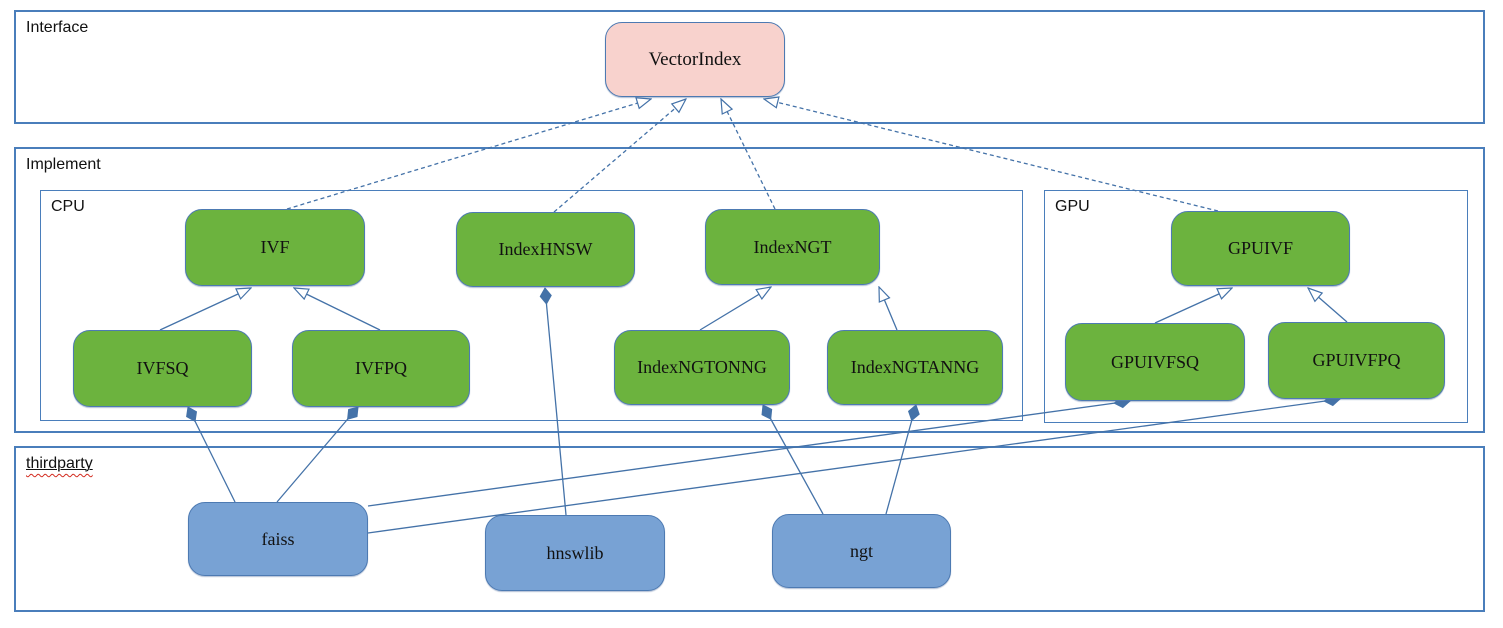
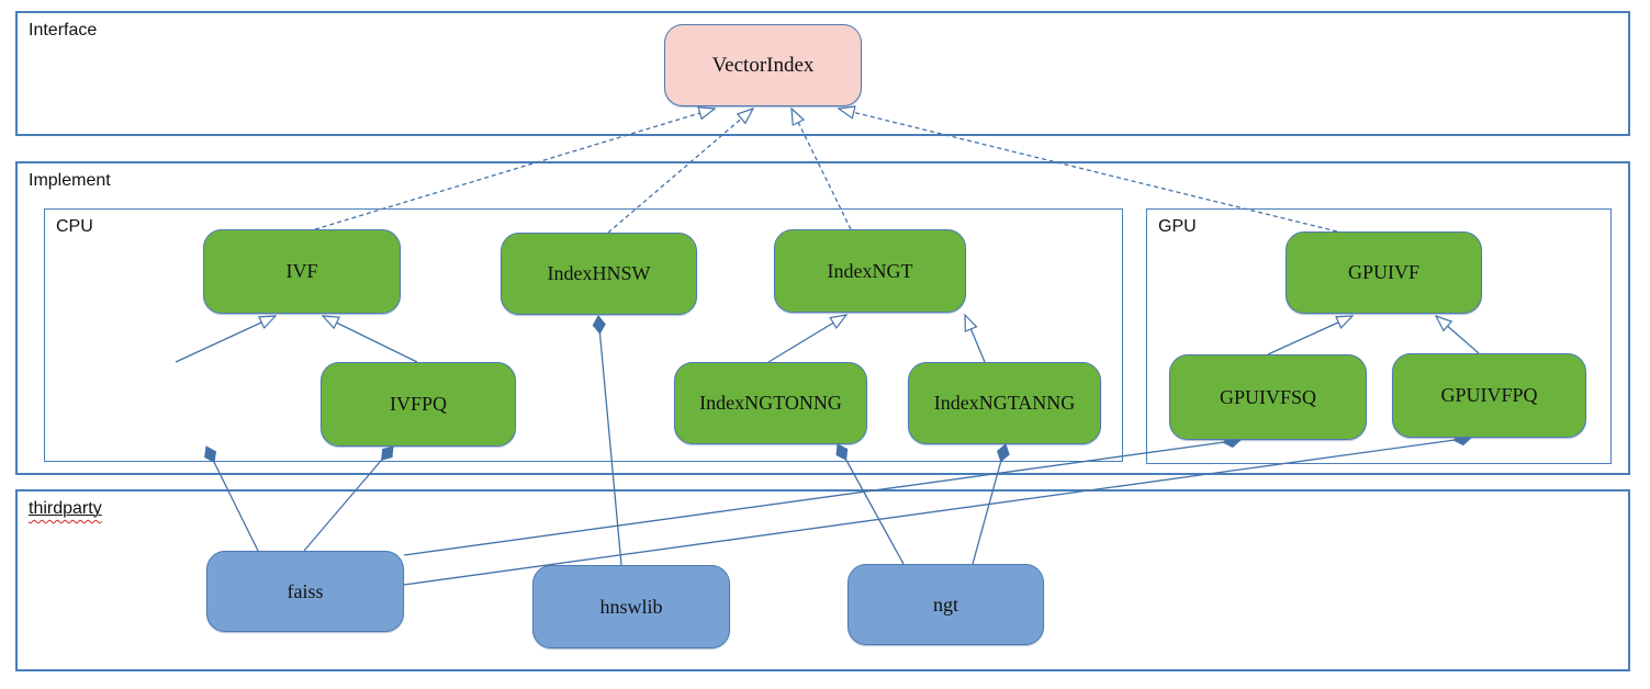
  Interface
  Implement
  CPU
  GPU
  thirdparty
  VectorIndex
  IVF
  IndexHNSW
  IndexNGT
  GPUIVF
- IVFSQ
  IVFPQ
  IndexNGTONNG
  IndexNGTANNG
  GPUIVFSQ
  GPUIVFPQ
  faiss
  hnswlib
  ngt
